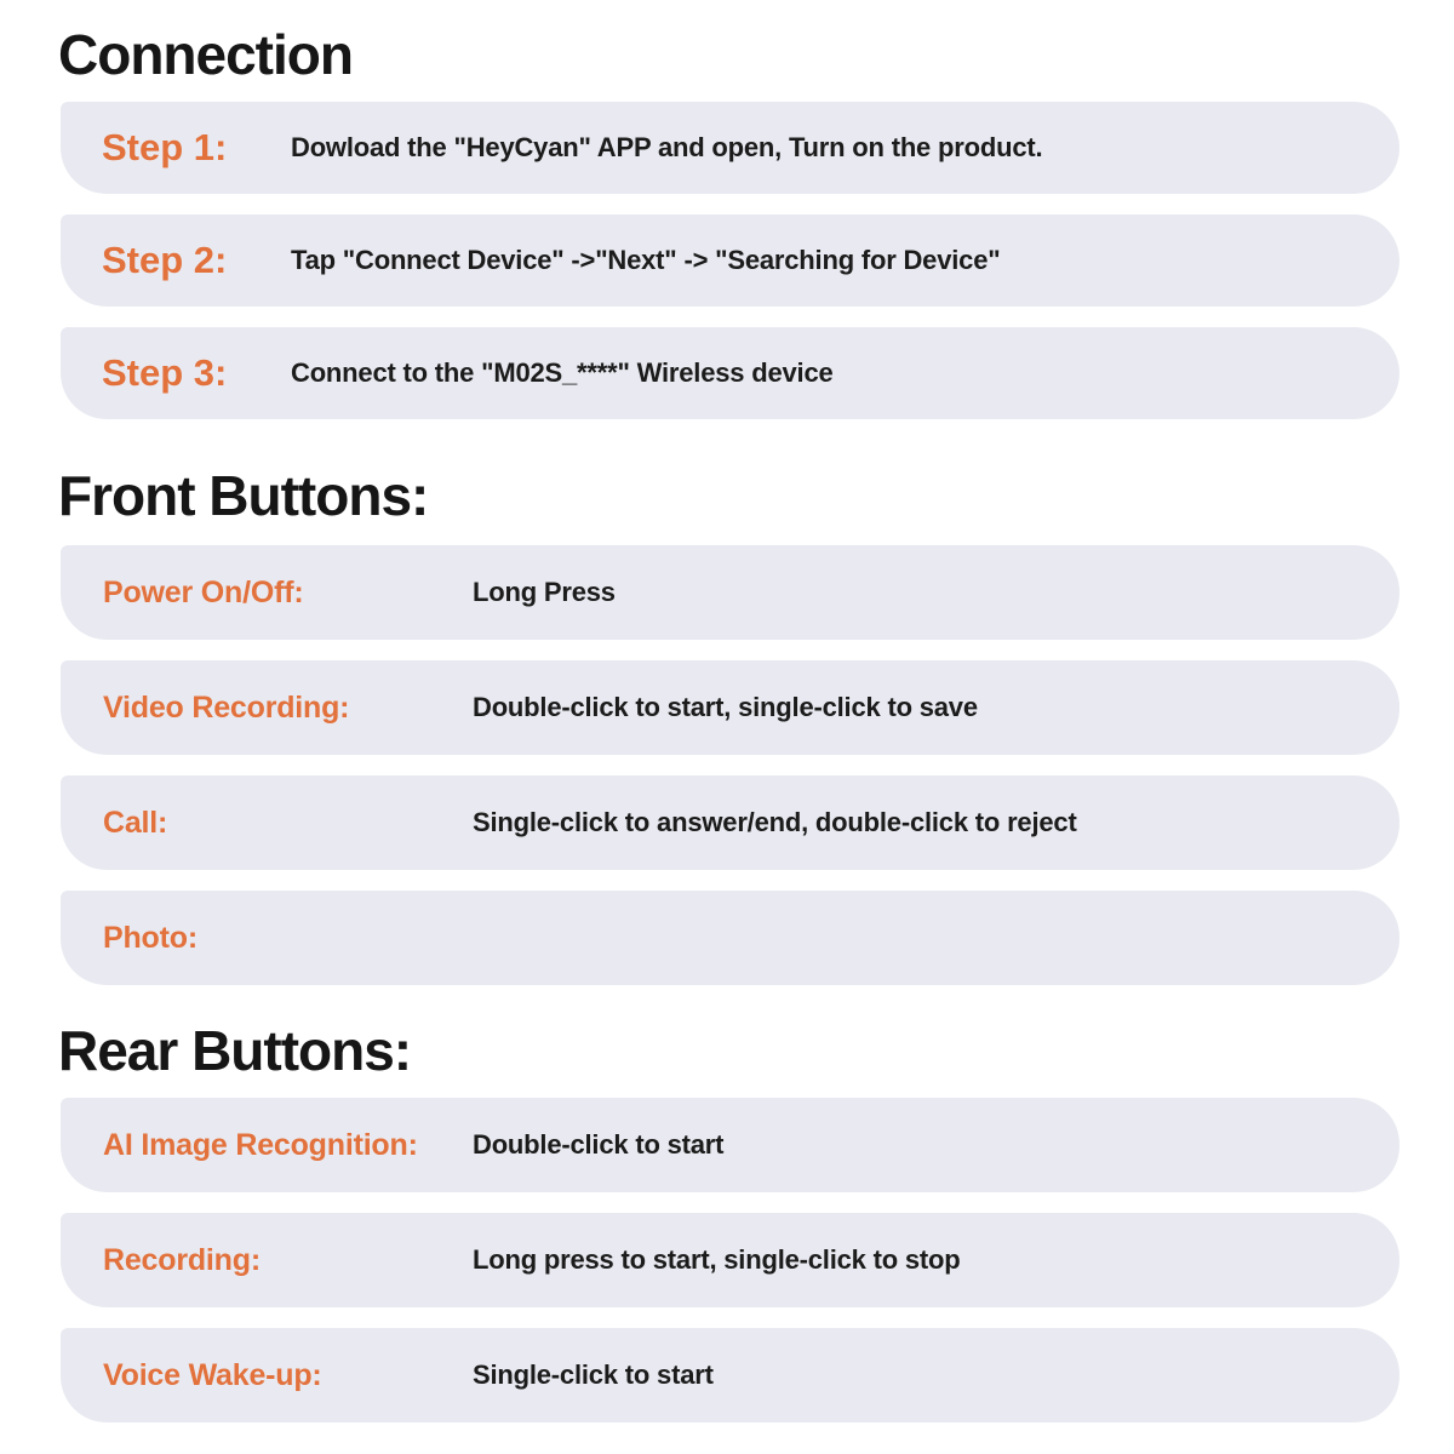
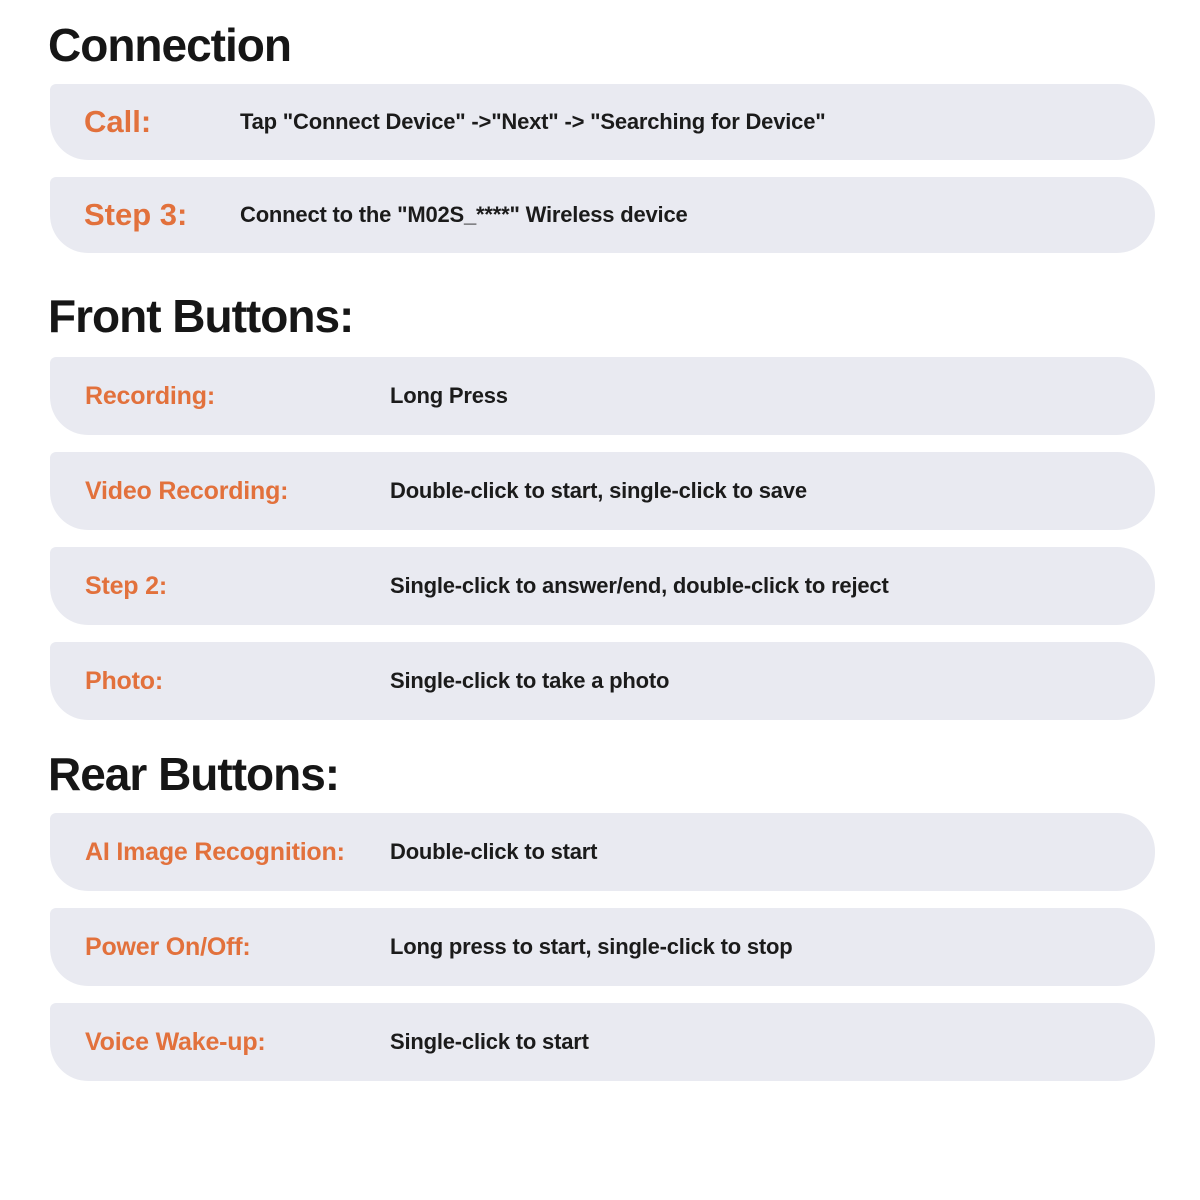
  Connection
- Step 1:
- Dowload the "HeyCyan" APP and open, Turn on the product.
- Step 2:
+ Call:
  Tap "Connect Device" ->"Next" -> "Searching for Device"
  Step 3:
  Connect to the "M02S_****" Wireless device
  Front Buttons:
- Power On/Off:
+ Recording:
  Long Press
  Video Recording:
  Double-click to start, single-click to save
- Call:
+ Step 2:
  Single-click to answer/end, double-click to reject
  Photo:
+ Single-click to take a photo
  Rear Buttons:
  AI Image Recognition:
  Double-click to start
- Recording:
+ Power On/Off:
  Long press to start, single-click to stop
  Voice Wake-up:
  Single-click to start
